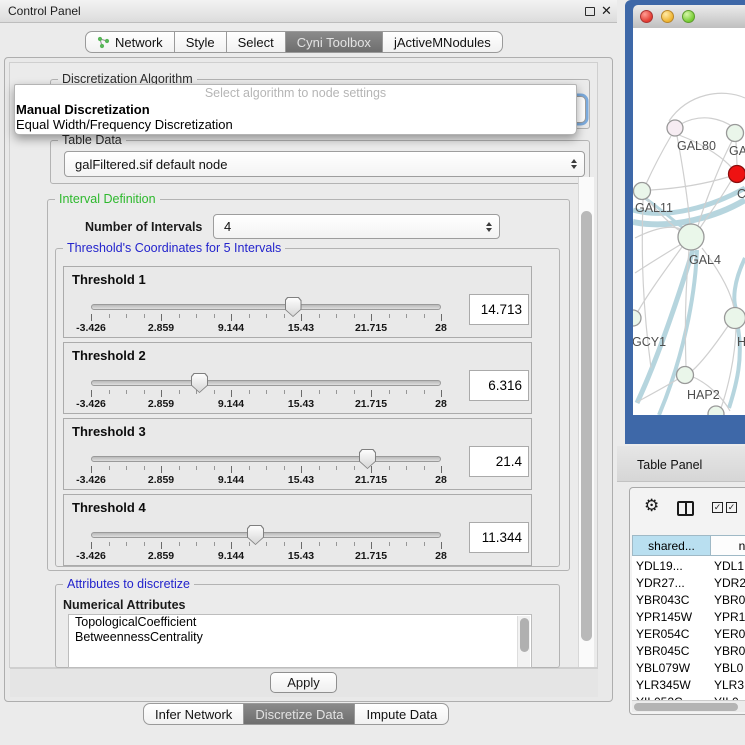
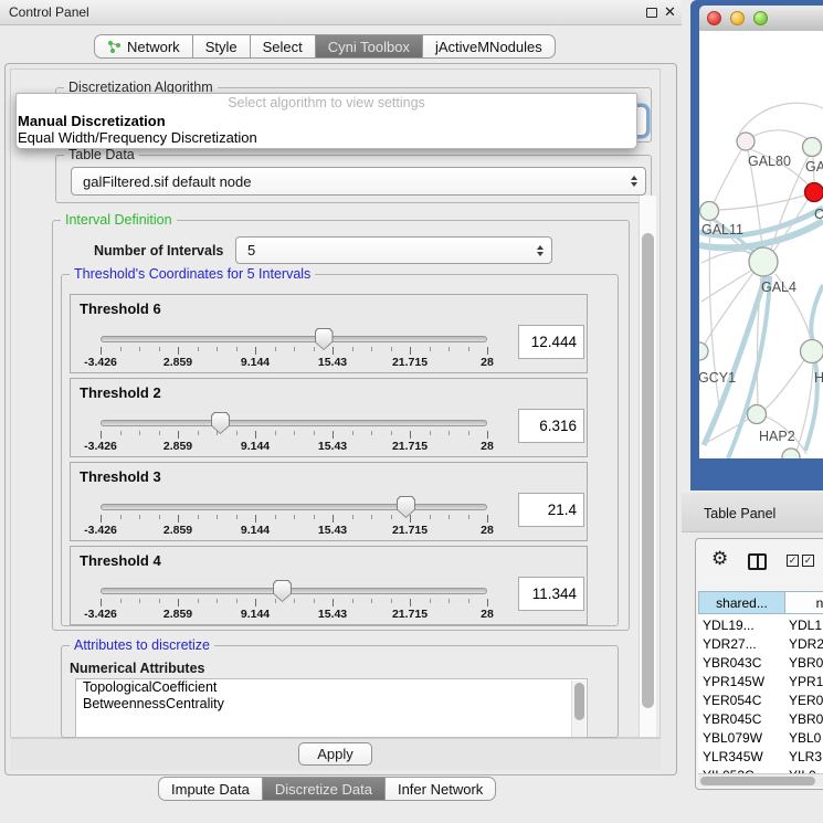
  Control Panel
  ✕
  Network
  Style
  Select
  Cyni Toolbox
  jActiveMNodules
  Discretization Algorithm
- Select algorithm to node settings
+ Select algorithm to view settings
  Manual Discretization
  Equal Width/Frequency Discretization
  Table Data
  galFiltered.sif default node
  Interval Definition
  Number of Intervals
- 4
+ 5
  Threshold's Coordinates for 5 Intervals
- Threshold 1
+ Threshold 6
  -3.426
  2.859
  9.144
  15.43
  21.715
  28
- 14.713
+ 12.444
  Threshold 2
  -3.426
  2.859
  9.144
  15.43
  21.715
  28
  6.316
  Threshold 3
  -3.426
  2.859
  9.144
  15.43
  21.715
  28
  21.4
  Threshold 4
  -3.426
  2.859
  9.144
  15.43
  21.715
  28
  11.344
  Attributes to discretize
  Numerical Attributes
  TopologicalCoefficient
  BetweennessCentrality
  Apply
- Infer Network
+ Impute Data
  Discretize Data
- Impute Data
+ Infer Network
  GAL80
  GA
  C
  GAL11
  GAL4
  GCY1
  H
  HAP2
  Table Panel
  ⚙
  ✓
  ✓
  shared...
  YDL19...
  YDL1
  YDR27...
  YDR2
  YBR043C
  YBR0
  YPR145W
  YPR1
  YER054C
  YER0
  YBR045C
  YBR0
  YBL079W
  YBL0
  YLR345W
  YLR3
